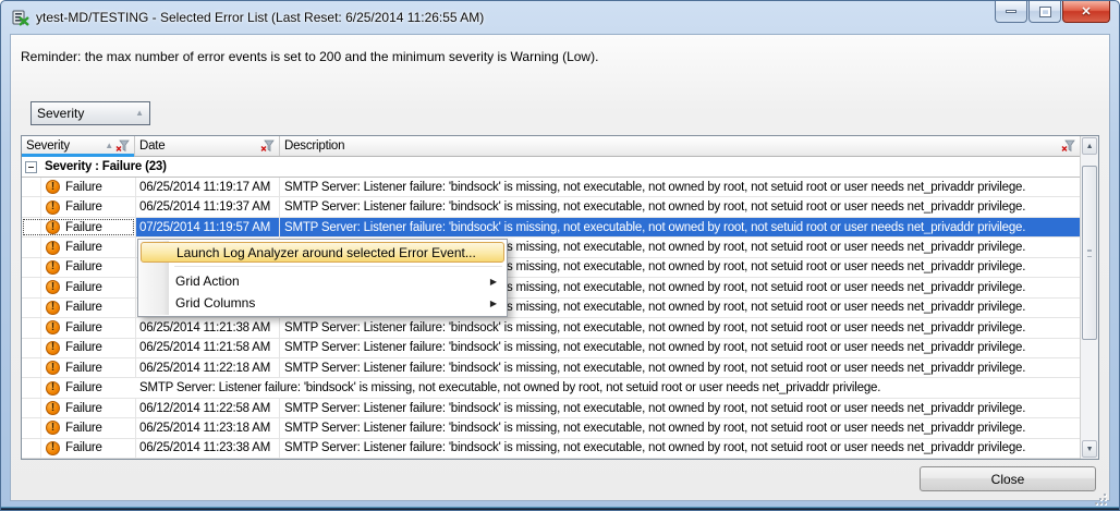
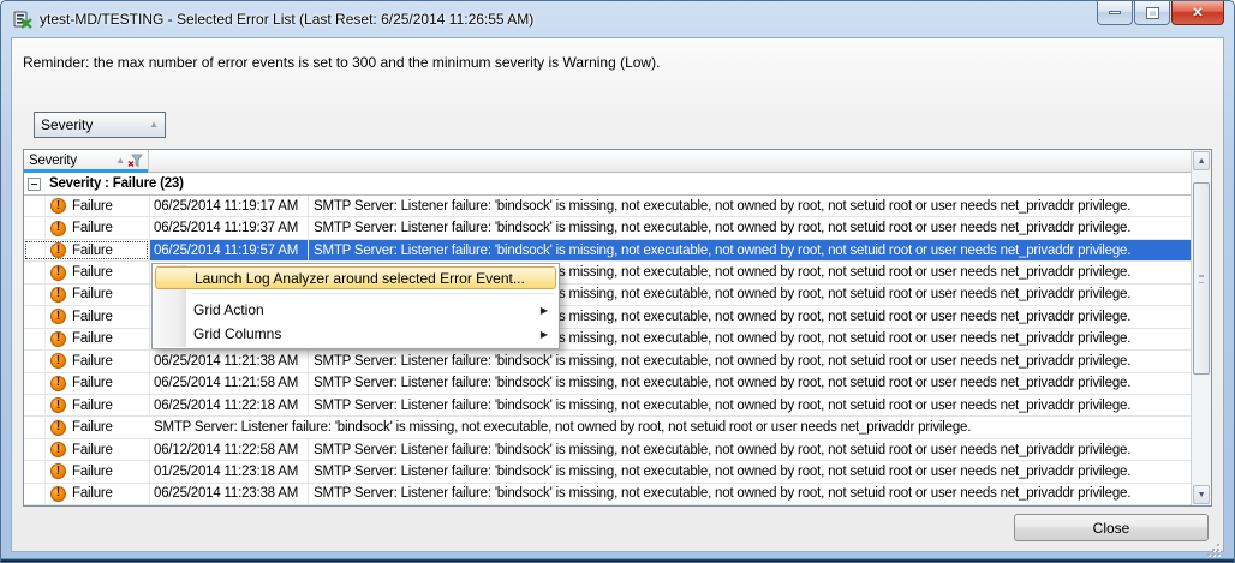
  ytest-MD/TESTING - Selected Error List (Last Reset: 6/25/2014 11:26:55 AM)
  ✕
- Reminder: the max number of error events is set to 200 and the minimum severity is Warning (Low).
+ Reminder: the max number of error events is set to 300 and the minimum severity is Warning (Low).
  Severity
  ▲
  Severity
  ▲
- Date
- Description
  Severity : Failure (23)
  !
  Failure
  06/25/2014 11:19:17 AM
  SMTP Server: Listener failure: 'bindsock' is missing, not executable, not owned by root, not setuid root or user needs net_privaddr privilege.
  !
  Failure
  06/25/2014 11:19:37 AM
  SMTP Server: Listener failure: 'bindsock' is missing, not executable, not owned by root, not setuid root or user needs net_privaddr privilege.
  !
  Failure
- 07/25/2014 11:19:57 AM
+ 06/25/2014 11:19:57 AM
  SMTP Server: Listener failure: 'bindsock' is missing, not executable, not owned by root, not setuid root or user needs net_privaddr privilege.
  !
  Failure
  !
  Failure
  !
  Failure
  !
  Failure
  !
  Failure
  06/25/2014 11:21:38 AM
  SMTP Server: Listener failure: 'bindsock' is missing, not executable, not owned by root, not setuid root or user needs net_privaddr privilege.
  !
  Failure
  06/25/2014 11:21:58 AM
  SMTP Server: Listener failure: 'bindsock' is missing, not executable, not owned by root, not setuid root or user needs net_privaddr privilege.
  !
  Failure
  06/25/2014 11:22:18 AM
  SMTP Server: Listener failure: 'bindsock' is missing, not executable, not owned by root, not setuid root or user needs net_privaddr privilege.
  !
  Failure
  SMTP Server: Listener failure: 'bindsock' is missing, not executable, not owned by root, not setuid root or user needs net_privaddr privilege.
  !
  Failure
  06/12/2014 11:22:58 AM
  SMTP Server: Listener failure: 'bindsock' is missing, not executable, not owned by root, not setuid root or user needs net_privaddr privilege.
  !
  Failure
- 06/25/2014 11:23:18 AM
+ 01/25/2014 11:23:18 AM
  SMTP Server: Listener failure: 'bindsock' is missing, not executable, not owned by root, not setuid root or user needs net_privaddr privilege.
  !
  Failure
  06/25/2014 11:23:38 AM
  SMTP Server: Listener failure: 'bindsock' is missing, not executable, not owned by root, not setuid root or user needs net_privaddr privilege.
  Launch Log Analyzer around selected Error Event...
  Grid Action
  ▶
  Grid Columns
  ▶
  Close
